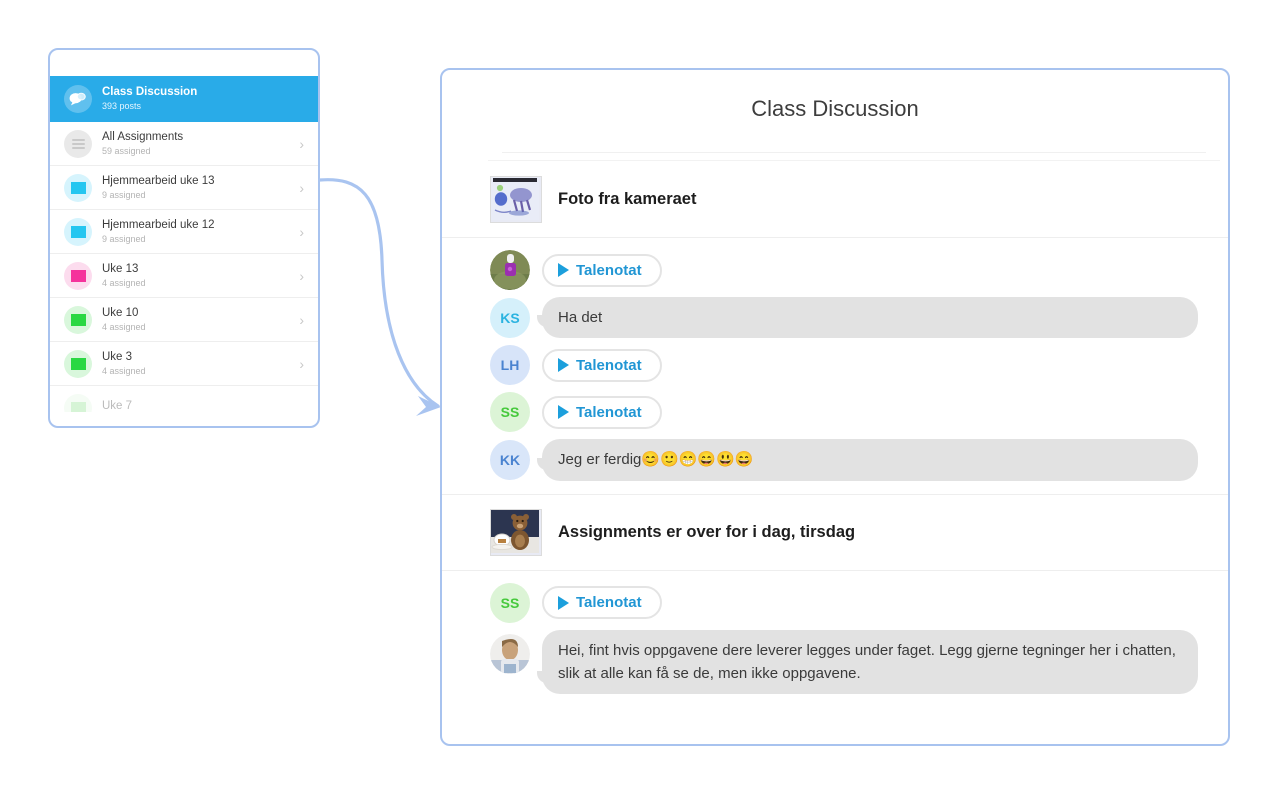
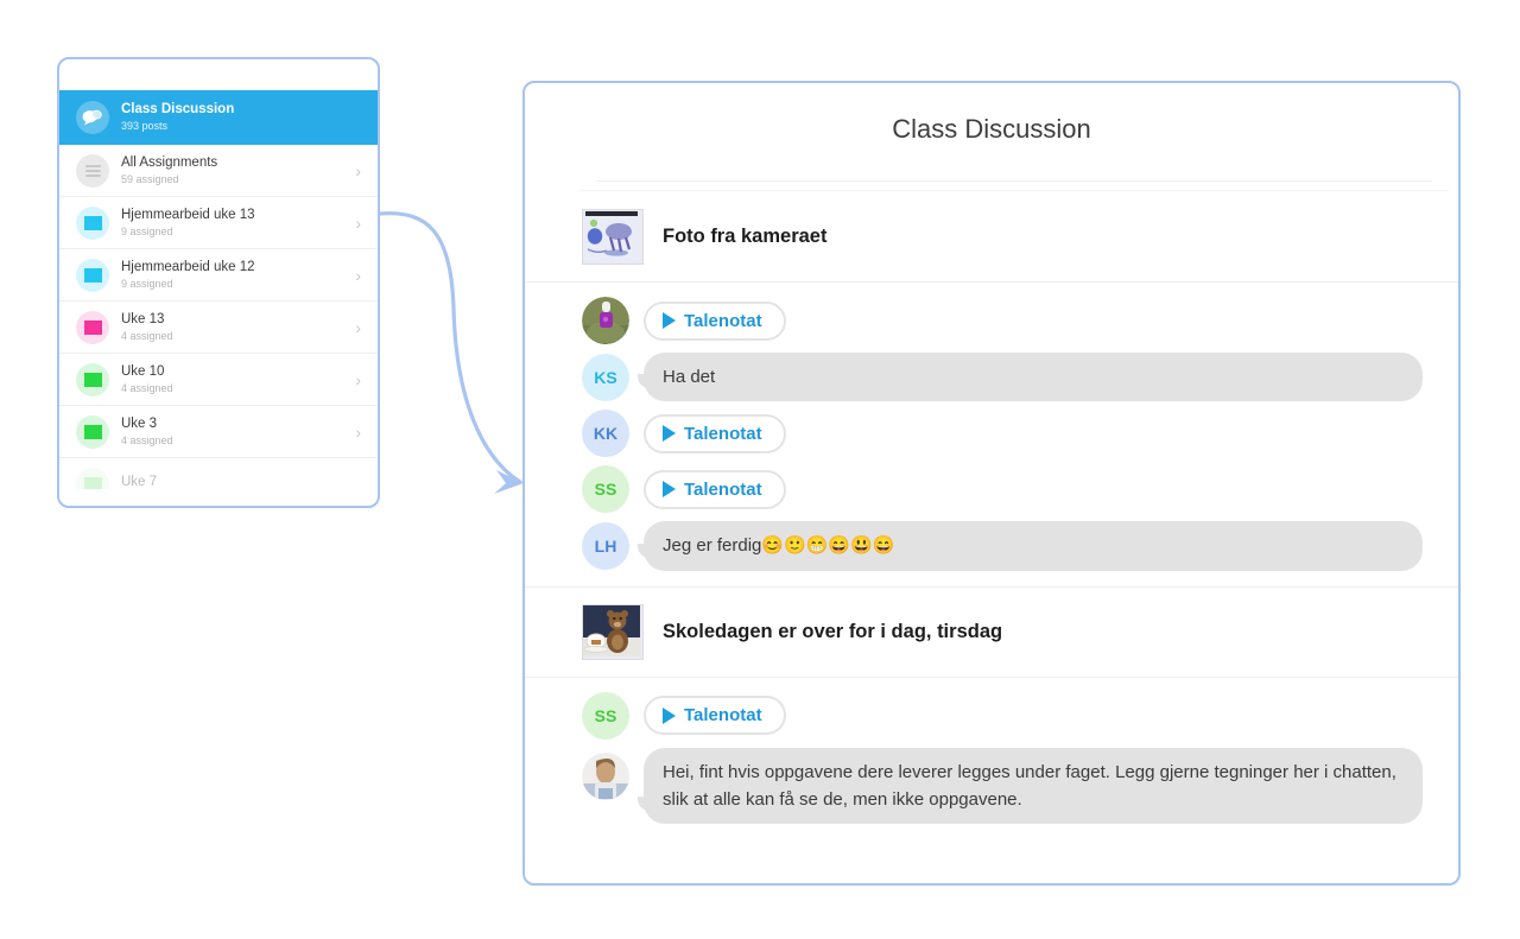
  Class Discussion
  393 posts
  All Assignments
  59 assigned
  ›
  Hjemmearbeid uke 13
  9 assigned
  ›
  Hjemmearbeid uke 12
  9 assigned
  ›
  Uke 13
  4 assigned
  ›
  Uke 10
  4 assigned
  ›
  Uke 3
  4 assigned
  ›
  Uke 7
  Class Discussion
  Foto fra kameraet
  Talenotat
  KS
  Ha det
- LH
+ KK
  Talenotat
  SS
  Talenotat
- KK
+ LH
  Jeg er ferdig😊🙂😁😄😃😄
- Assignments er over for i dag, tirsdag
+ Skoledagen er over for i dag, tirsdag
  SS
  Talenotat
  Hei, fint hvis oppgavene dere leverer legges under faget. Legg gjerne tegninger her i chatten, slik at alle kan få se de, men ikke oppgavene.
